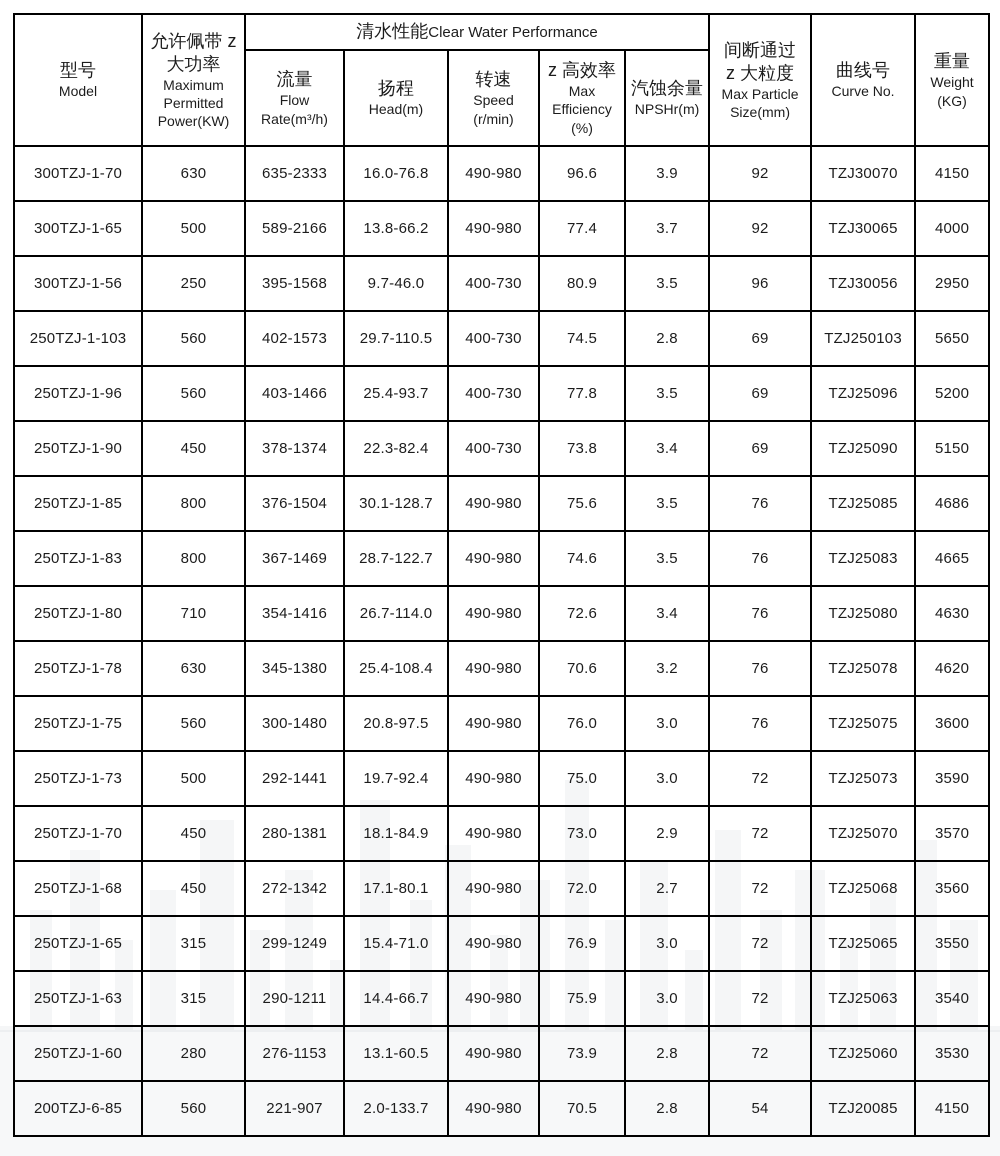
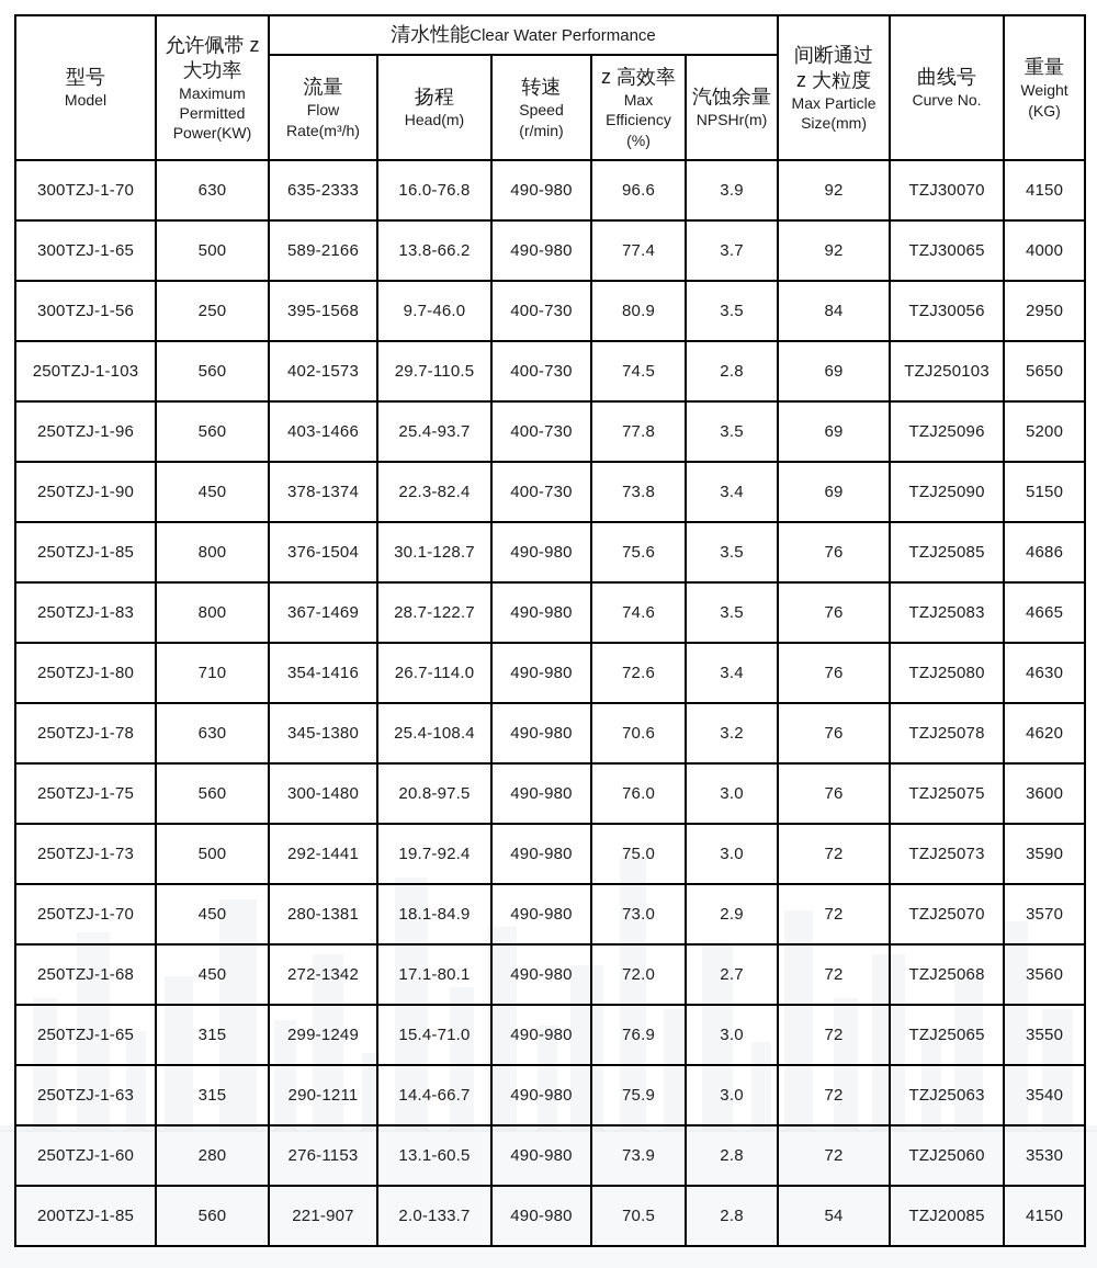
  型号 Model	允许佩带 z 大功率 Maximum Permitted Power(KW)	清水性能Clear Water Performance	间断通过 z 大粒度 Max Particle Size(mm)	曲线号 Curve No.	重量 Weight (KG)
  流量 Flow Rate(m³/h)	扬程 Head(m)	转速 Speed (r/min)	z 高效率 Max Efficiency (%)	汽蚀余量 NPSHr(m)
  300TZJ-1-70	630	635-2333	16.0-76.8	490-980	96.6	3.9	92	TZJ30070	4150
  300TZJ-1-65	500	589-2166	13.8-66.2	490-980	77.4	3.7	92	TZJ30065	4000
- 300TZJ-1-56	250	395-1568	9.7-46.0	400-730	80.9	3.5	96	TZJ30056	2950
+ 300TZJ-1-56	250	395-1568	9.7-46.0	400-730	80.9	3.5	84	TZJ30056	2950
  250TZJ-1-103	560	402-1573	29.7-110.5	400-730	74.5	2.8	69	TZJ250103	5650
  250TZJ-1-96	560	403-1466	25.4-93.7	400-730	77.8	3.5	69	TZJ25096	5200
  250TZJ-1-90	450	378-1374	22.3-82.4	400-730	73.8	3.4	69	TZJ25090	5150
  250TZJ-1-85	800	376-1504	30.1-128.7	490-980	75.6	3.5	76	TZJ25085	4686
  250TZJ-1-83	800	367-1469	28.7-122.7	490-980	74.6	3.5	76	TZJ25083	4665
  250TZJ-1-80	710	354-1416	26.7-114.0	490-980	72.6	3.4	76	TZJ25080	4630
  250TZJ-1-78	630	345-1380	25.4-108.4	490-980	70.6	3.2	76	TZJ25078	4620
  250TZJ-1-75	560	300-1480	20.8-97.5	490-980	76.0	3.0	76	TZJ25075	3600
  250TZJ-1-73	500	292-1441	19.7-92.4	490-980	75.0	3.0	72	TZJ25073	3590
  250TZJ-1-70	450	280-1381	18.1-84.9	490-980	73.0	2.9	72	TZJ25070	3570
  250TZJ-1-68	450	272-1342	17.1-80.1	490-980	72.0	2.7	72	TZJ25068	3560
  250TZJ-1-65	315	299-1249	15.4-71.0	490-980	76.9	3.0	72	TZJ25065	3550
  250TZJ-1-63	315	290-1211	14.4-66.7	490-980	75.9	3.0	72	TZJ25063	3540
  250TZJ-1-60	280	276-1153	13.1-60.5	490-980	73.9	2.8	72	TZJ25060	3530
- 200TZJ-6-85	560	221-907	2.0-133.7	490-980	70.5	2.8	54	TZJ20085	4150
+ 200TZJ-1-85	560	221-907	2.0-133.7	490-980	70.5	2.8	54	TZJ20085	4150
